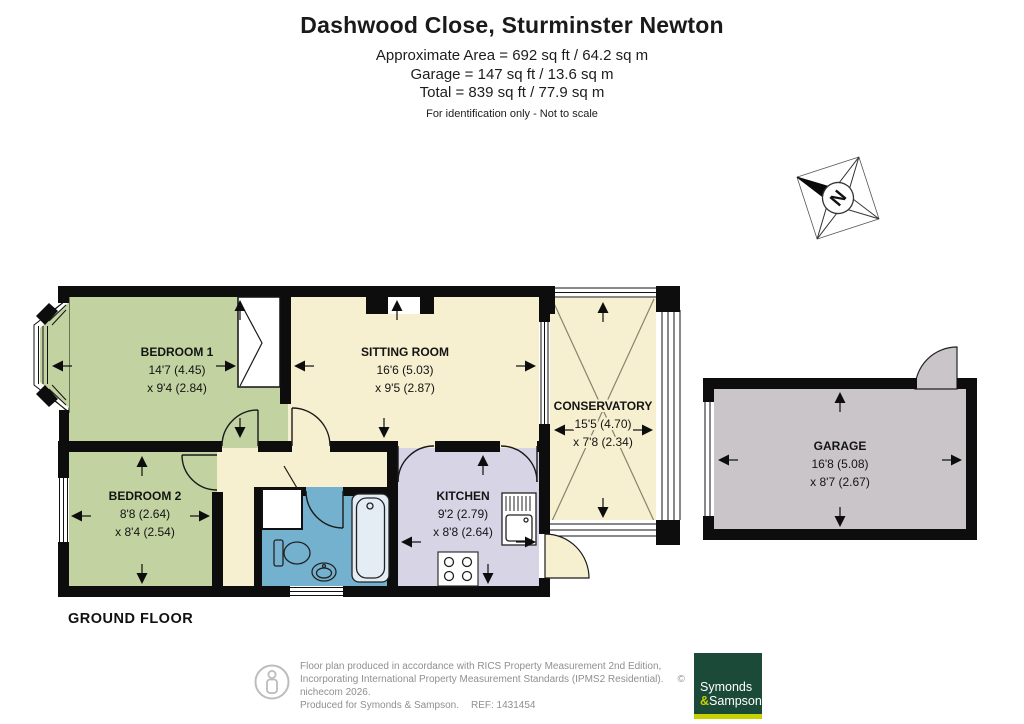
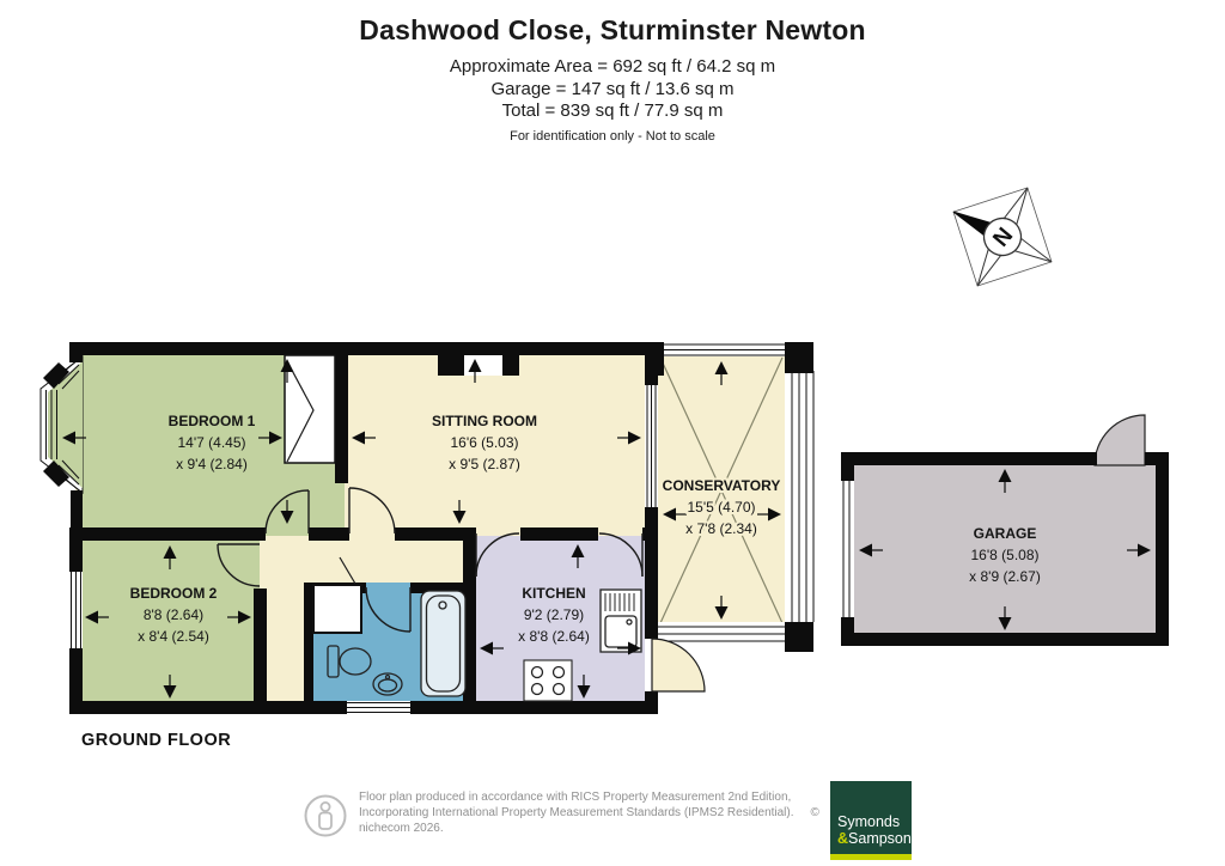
  Dashwood Close, Sturminster Newton
  Approximate Area = 692 sq ft / 64.2 sq m
  Garage = 147 sq ft / 13.6 sq m
  Total = 839 sq ft / 77.9 sq m
  For identification only - Not to scale
  BEDROOM 1
  14'7 (4.45)
  x 9'4 (2.84)
  SITTING ROOM
  16'6 (5.03)
  x 9'5 (2.87)
  CONSERVATORY
  15'5 (4.70)
  x 7'8 (2.34)
  BEDROOM 2
  8'8 (2.64)
  x 8'4 (2.54)
  KITCHEN
  9'2 (2.79)
  x 8'8 (2.64)
  GARAGE
  16'8 (5.08)
- x 8'7 (2.67)
+ x 8'9 (2.67)
  GROUND FLOOR
  Floor plan produced in accordance with RICS Property Measurement 2nd Edition,
  Incorporating International Property Measurement Standards (IPMS2 Residential). © nichecom 2026.
- Produced for Symonds & Sampson. REF: 1431454
  Symonds
  &Sampson
